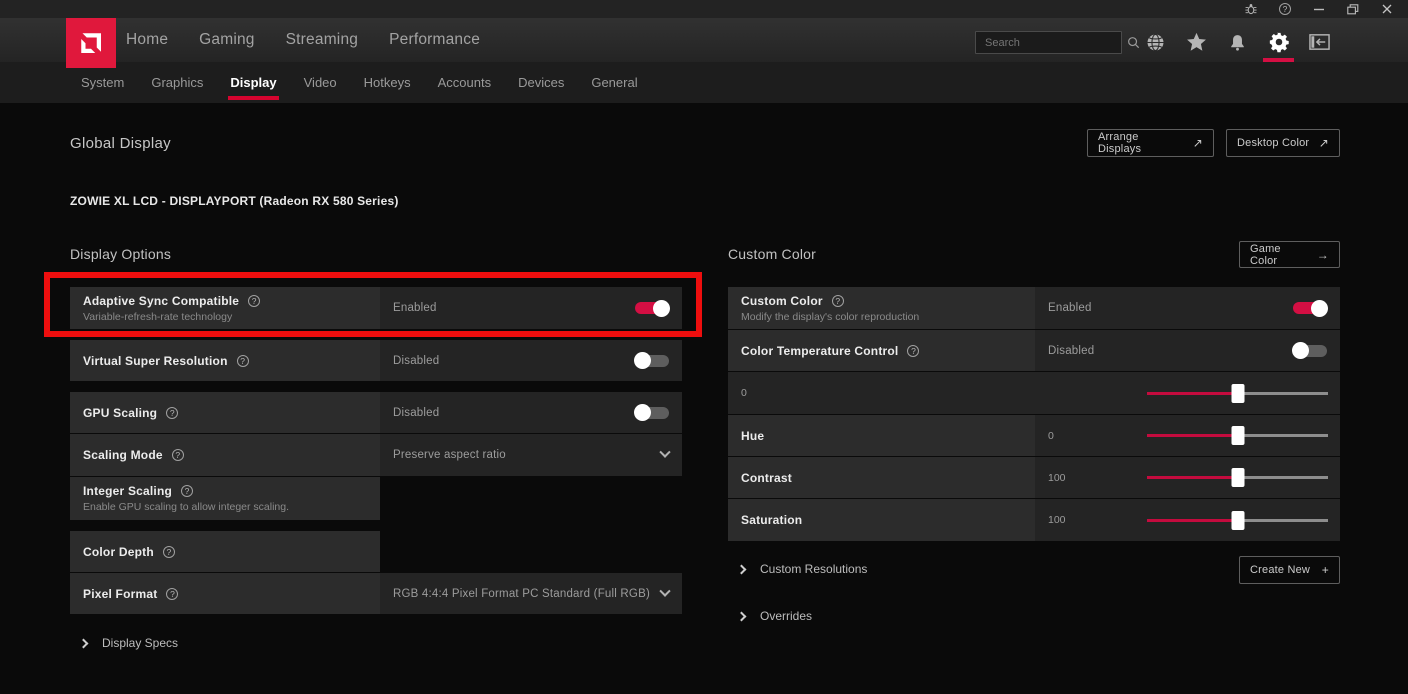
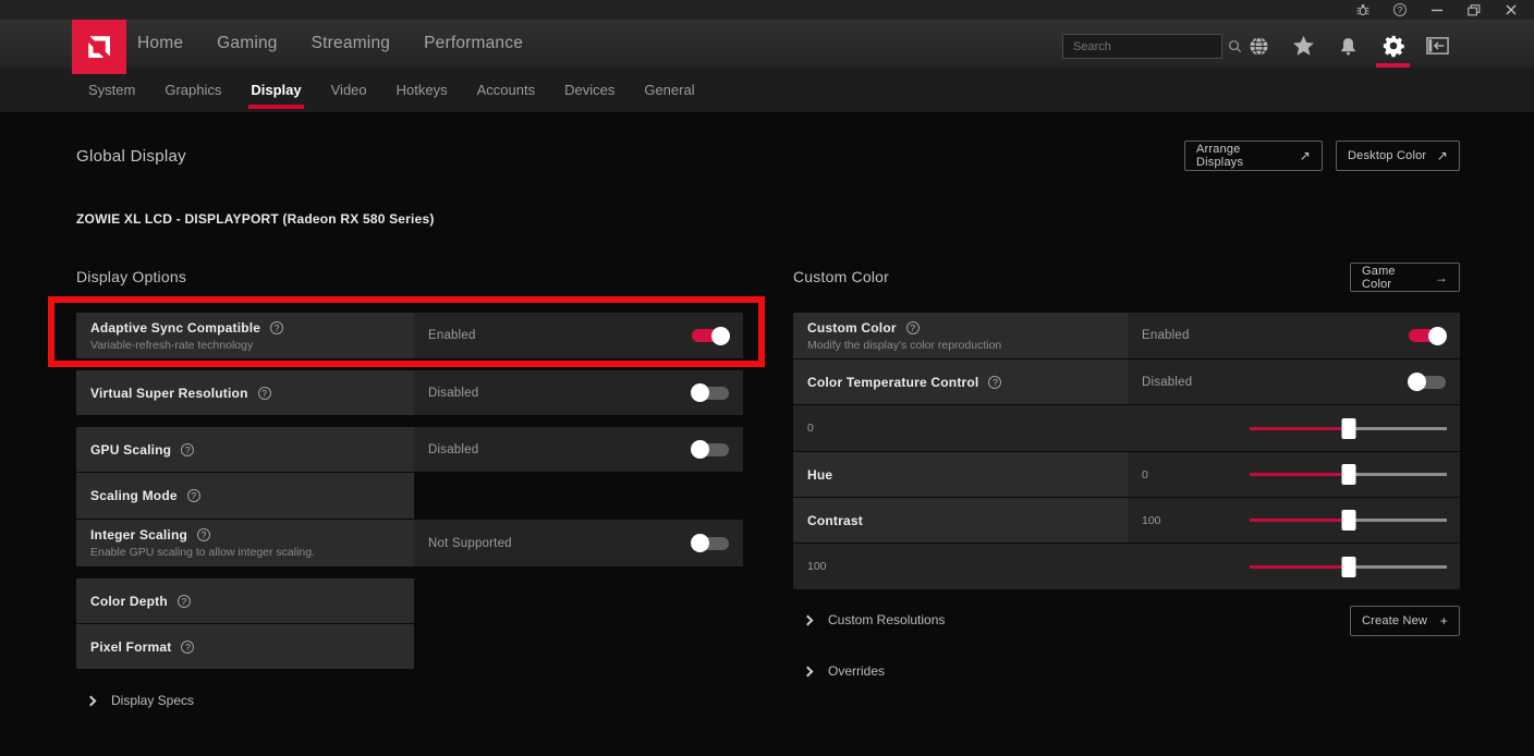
  ?
  Home
  Gaming
  Streaming
  Performance
  Search
  System
  Graphics
  Display
  Video
  Hotkeys
  Accounts
  Devices
  General
  Global Display
  Arrange Displays
  ↗
  Desktop Color
  ↗
  ZOWIE XL LCD - DISPLAYPORT (Radeon RX 580 Series)
  Display Options
  Custom Color
  Game Color
  →
  Adaptive Sync Compatible
  ?
  Variable-refresh-rate technology
  Enabled
  Virtual Super Resolution
  ?
  Disabled
  GPU Scaling
  ?
  Disabled
  Scaling Mode
  ?
- Preserve aspect ratio
  Integer Scaling
  ?
  Enable GPU scaling to allow integer scaling.
+ Not Supported
  Color Depth
  ?
  Pixel Format
  ?
- RGB 4:4:4 Pixel Format PC Standard (Full RGB)
  Display Specs
  Custom Color
  ?
  Modify the display's color reproduction
  Enabled
  Color Temperature Control
  ?
  Disabled
  0
  Hue
  0
  Contrast
  100
- Saturation
  100
  Custom Resolutions
  Create New
  +
  Overrides
